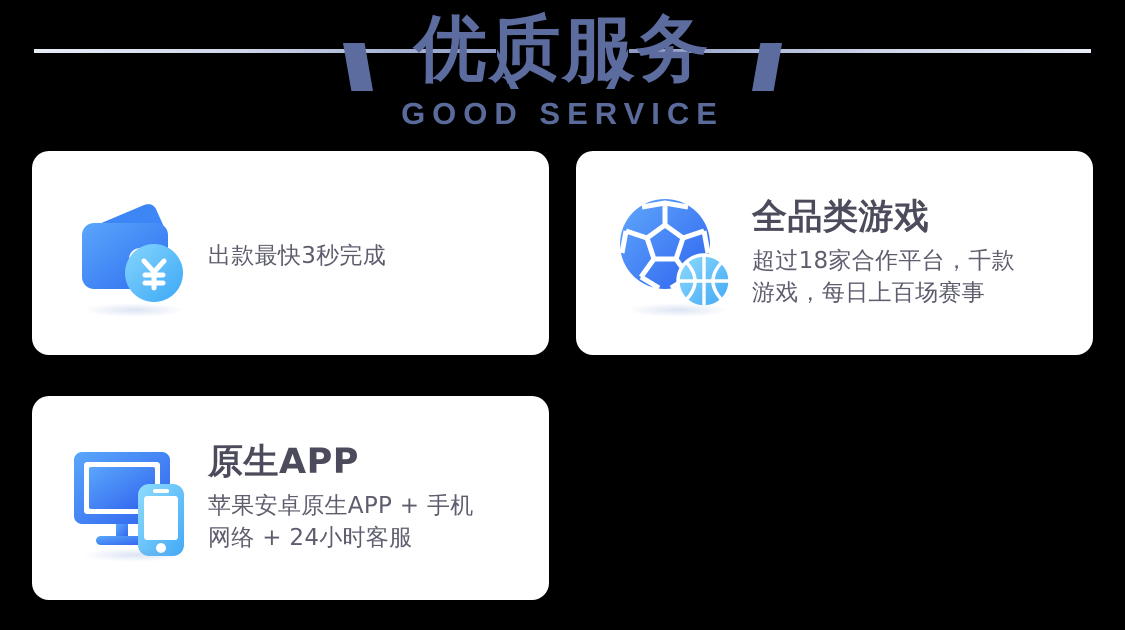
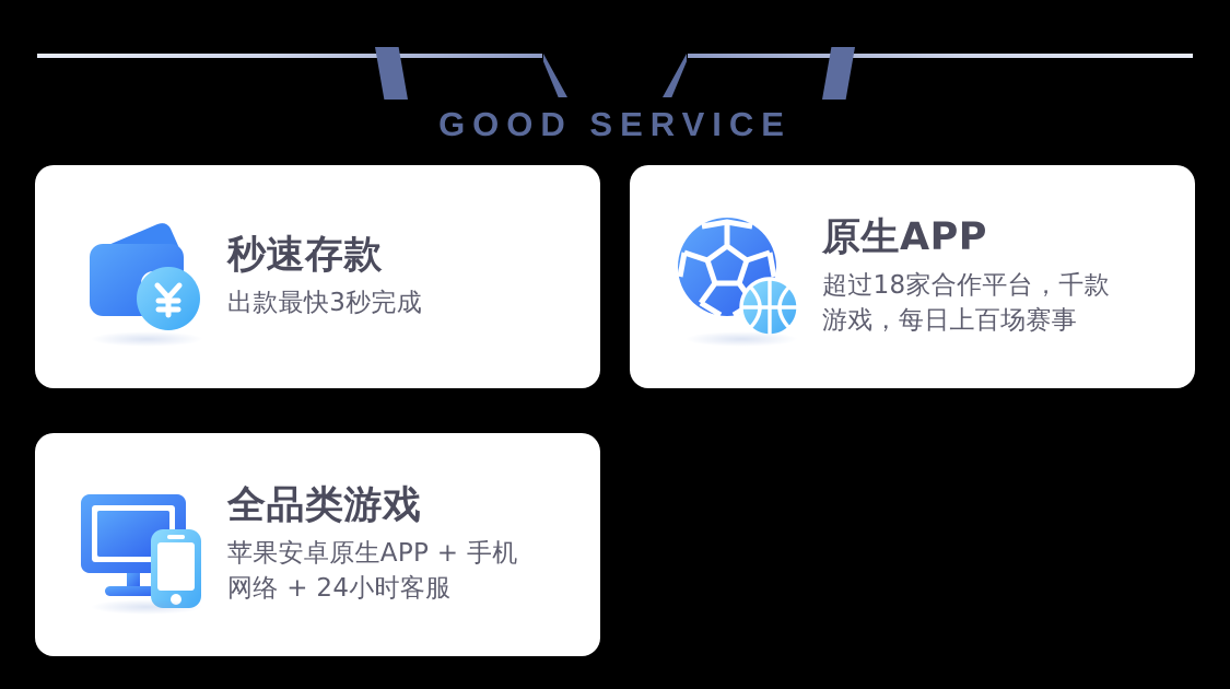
- 优质服务
  GOOD SERVICE
+ 秒速存款
  出款最快3秒完成
- 全品类游戏
+ 原生APP
  超过18家合作平台，千款
  游戏，每日上百场赛事
- 原生APP
+ 全品类游戏
  苹果安卓原生APP + 手机
  网络 + 24小时客服
